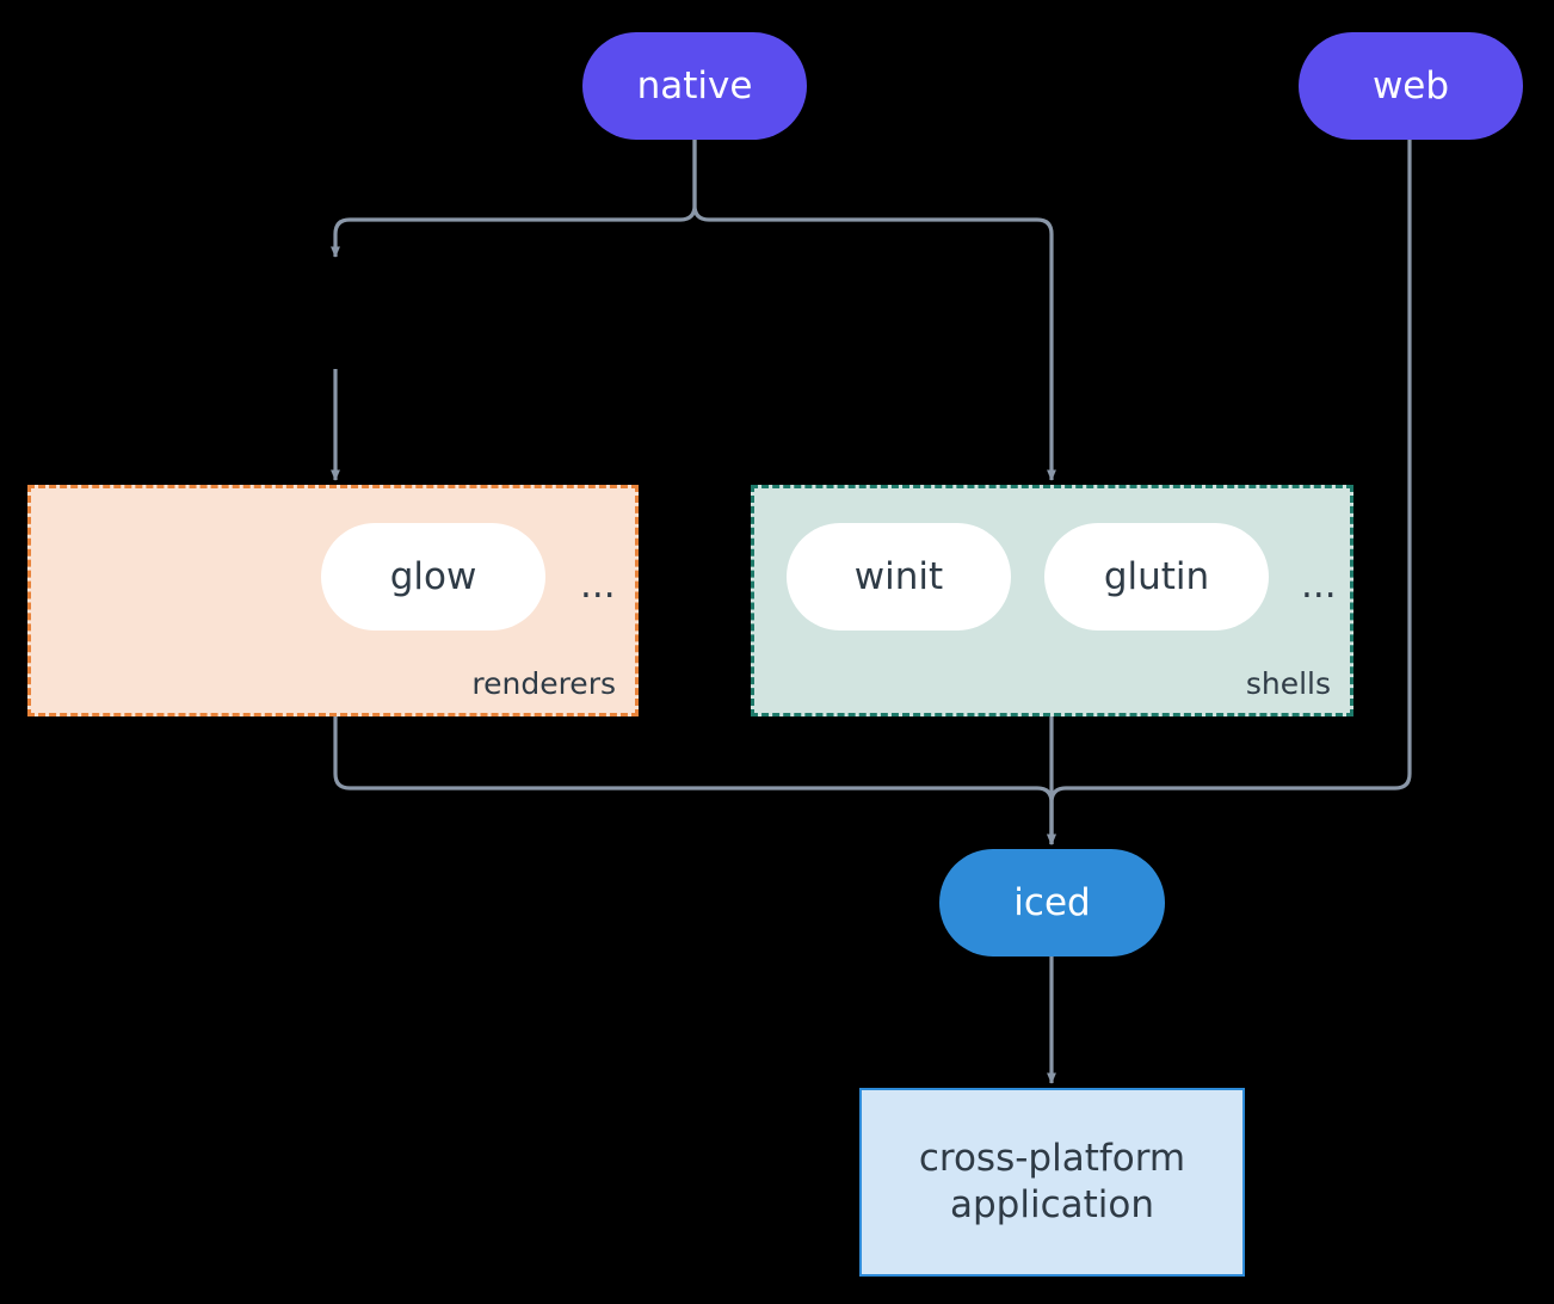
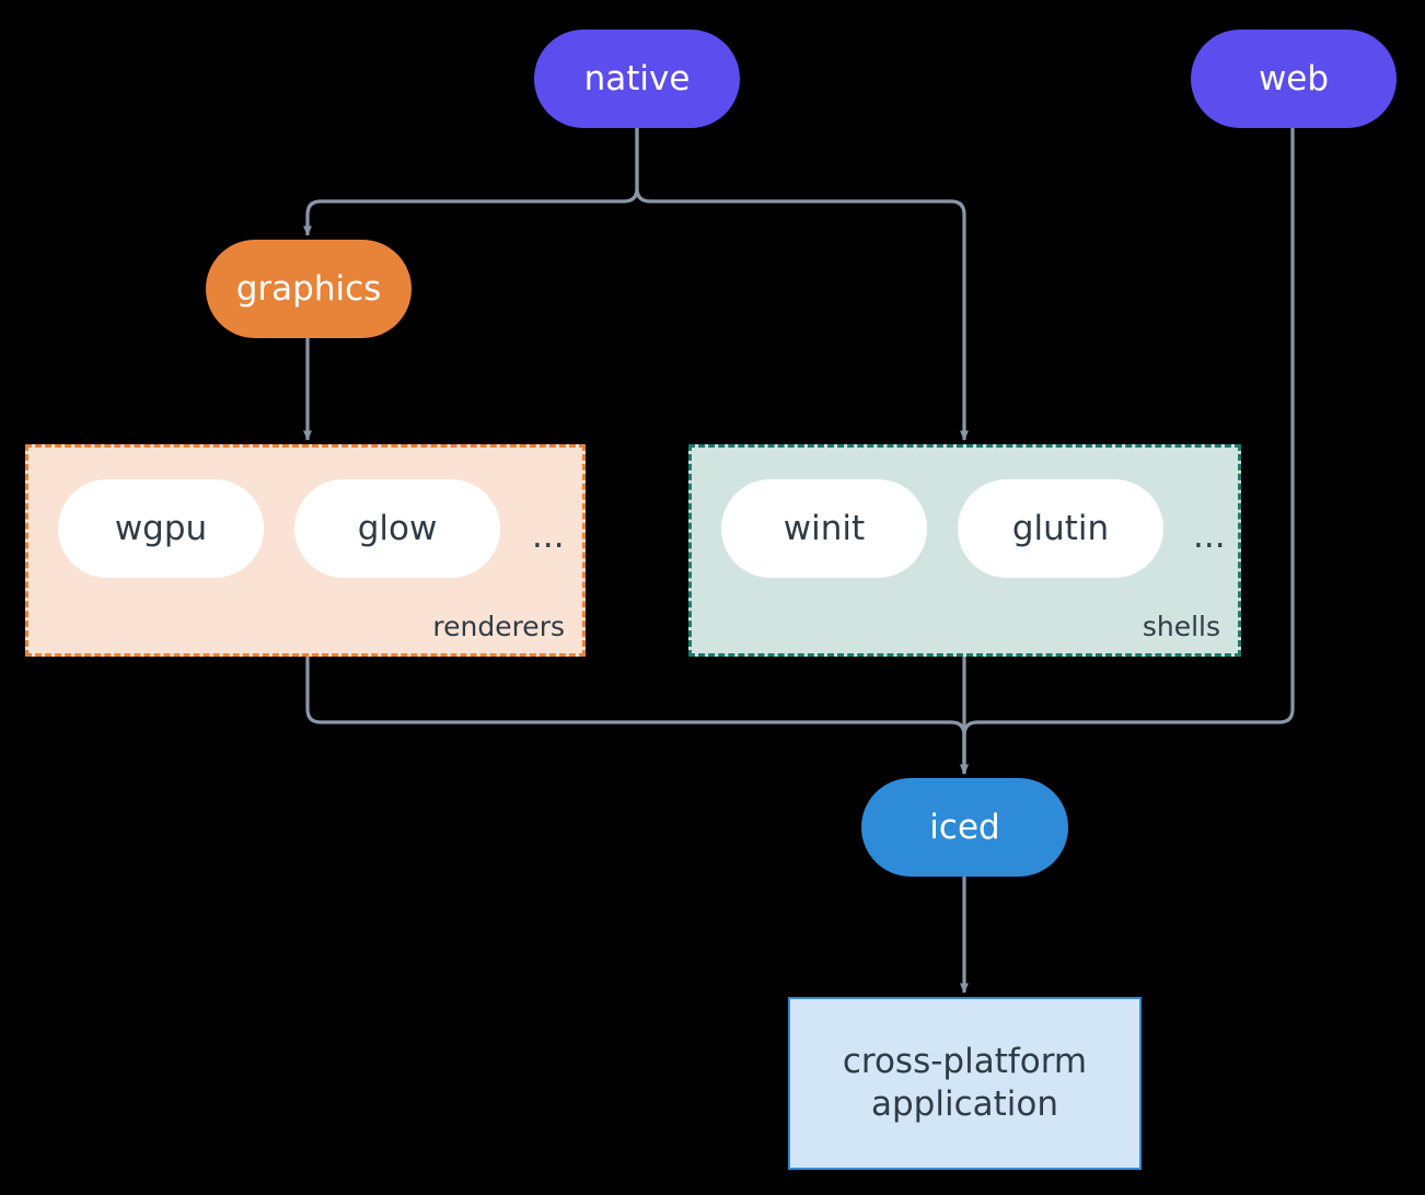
  native
  web
+ graphics
+ wgpu
  glow
  ...
  renderers
  winit
  glutin
  ...
  shells
  iced
  cross-platform
  application
